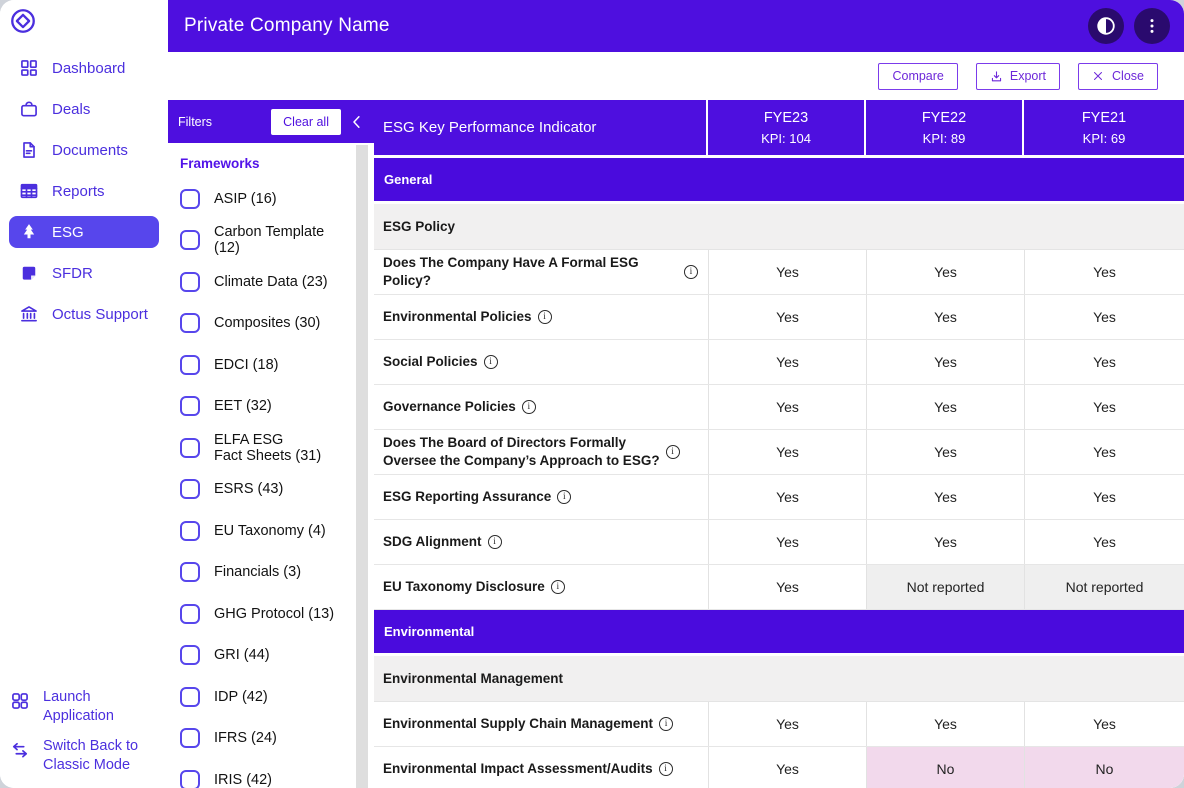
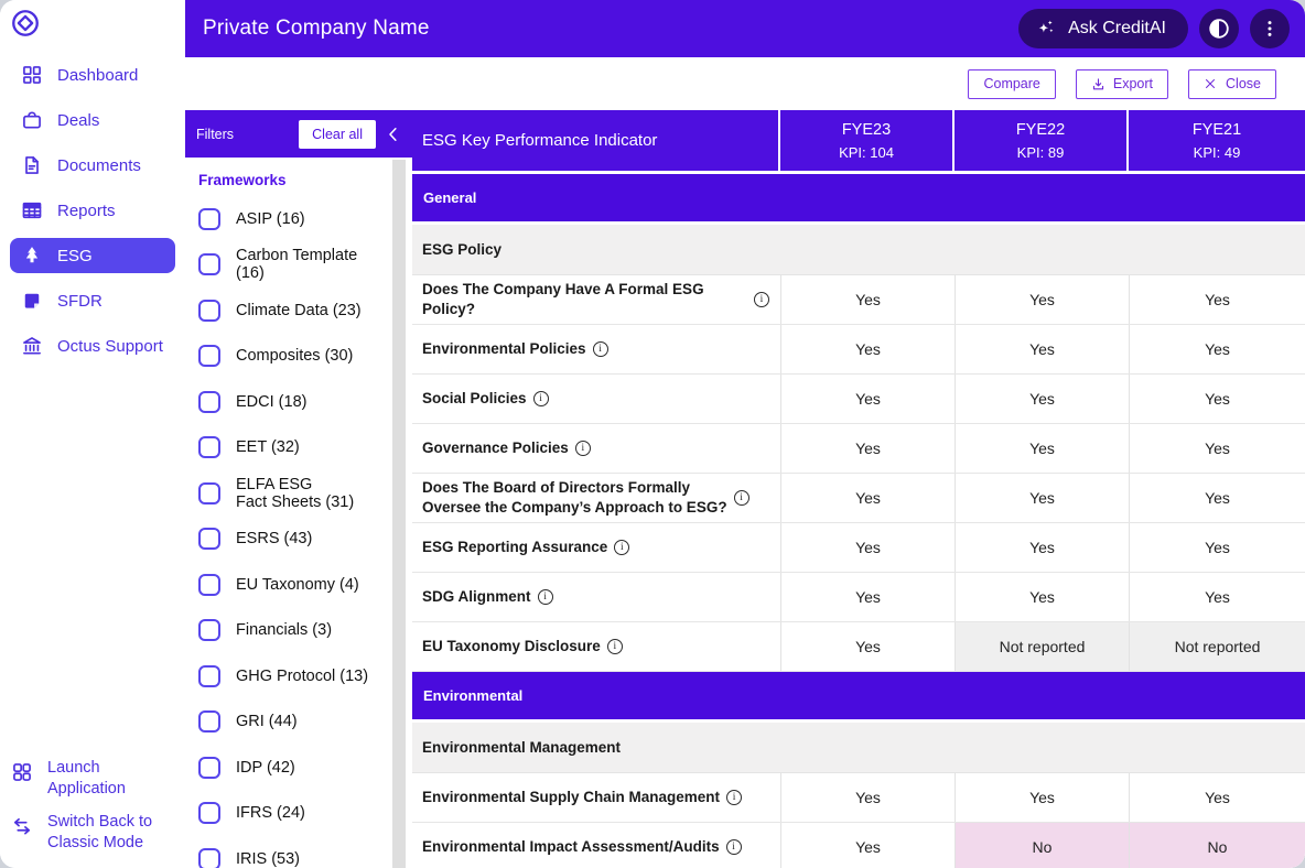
  Dashboard
  Deals
  Documents
  Reports
  ESG
  SFDR
  Octus Support
  Launch
  Application
  Switch Back to
  Classic Mode
  Private Company Name
+ Ask CreditAI
  Compare
  Export
  Close
  Filters
  Clear all
  Frameworks
  ASIP (16)
- Carbon Template (12)
+ Carbon Template (16)
  Climate Data (23)
  Composites (30)
  EDCI (18)
  EET (32)
  ELFA ESG
  Fact Sheets (31)
  ESRS (43)
  EU Taxonomy (4)
  Financials (3)
  GHG Protocol (13)
  GRI (44)
  IDP (42)
  IFRS (24)
- IRIS (42)
+ IRIS (53)
  ESG Key Performance Indicator
  FYE23
  KPI: 104
  FYE22
  KPI: 89
  FYE21
- KPI: 69
+ KPI: 49
  General
  ESG Policy
  Does The Company Have A Formal ESG Policy?
  i
  Yes
  Yes
  Yes
  Environmental Policies
  i
  Yes
  Yes
  Yes
  Social Policies
  i
  Yes
  Yes
  Yes
  Governance Policies
  i
  Yes
  Yes
  Yes
  Does The Board of Directors Formally
  Oversee the Company’s Approach to ESG?
  i
  Yes
  Yes
  Yes
  ESG Reporting Assurance
  i
  Yes
  Yes
  Yes
  SDG Alignment
  i
  Yes
  Yes
  Yes
  EU Taxonomy Disclosure
  i
  Yes
  Not reported
  Not reported
  Environmental
  Environmental Management
  Environmental Supply Chain Management
  i
  Yes
  Yes
  Yes
  Environmental Impact Assessment/Audits
  i
  Yes
  No
  No
